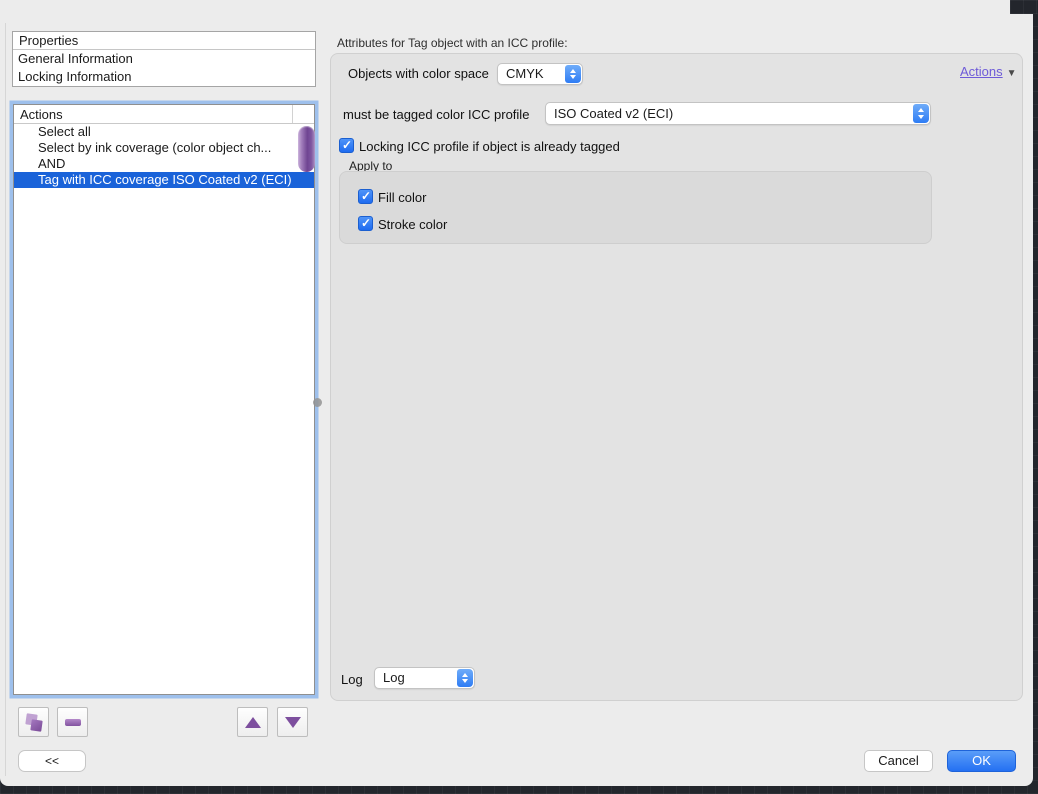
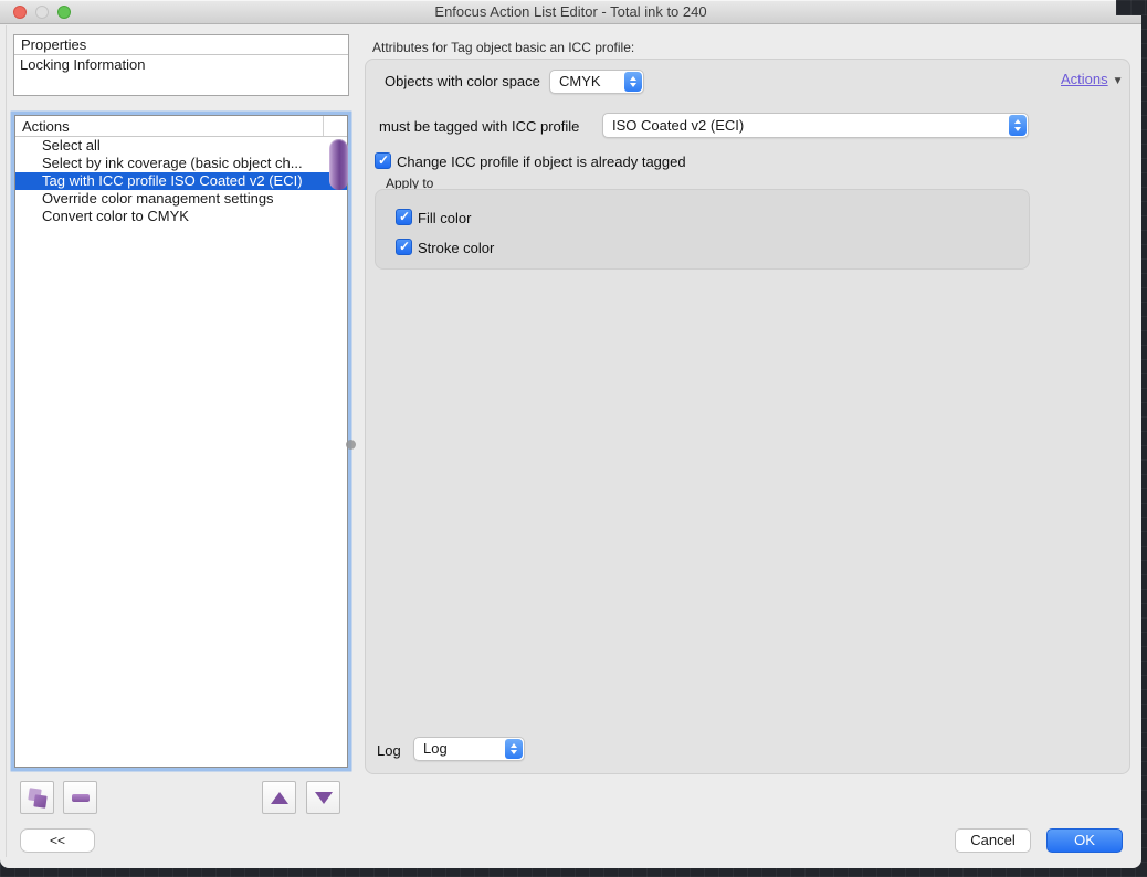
+ Enfocus Action List Editor - Total ink to 240
  Properties
- General Information
  Locking Information
  Actions
  Select all
- Select by ink coverage (color object ch...
+ Select by ink coverage (basic object ch...
- AND
- Tag with ICC coverage ISO Coated v2 (ECI)
+ Tag with ICC profile ISO Coated v2 (ECI)
+ Override color management settings
+ Convert color to CMYK
  <<
- Attributes for Tag object with an ICC profile:
+ Attributes for Tag object basic an ICC profile:
  Objects with color space
  CMYK
  Actions ▼
- must be tagged color ICC profile
+ must be tagged with ICC profile
  ISO Coated v2 (ECI)
- Locking ICC profile if object is already tagged
+ Change ICC profile if object is already tagged
  Apply to
  Fill color
  Stroke color
  Log
  Log
  Cancel
  OK
